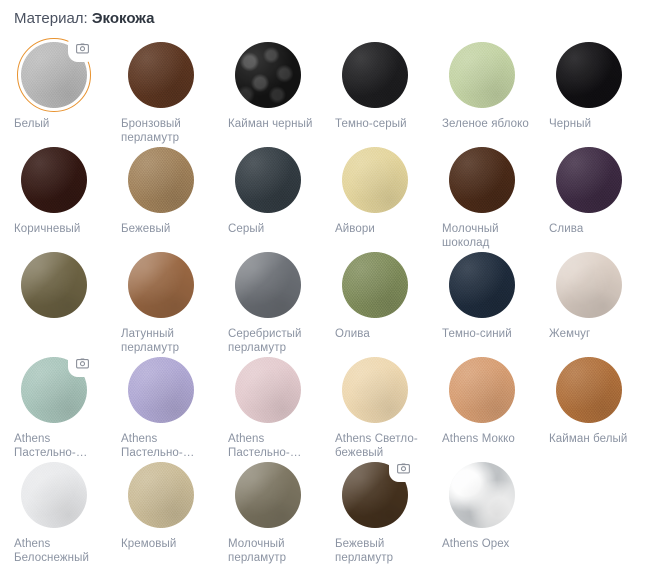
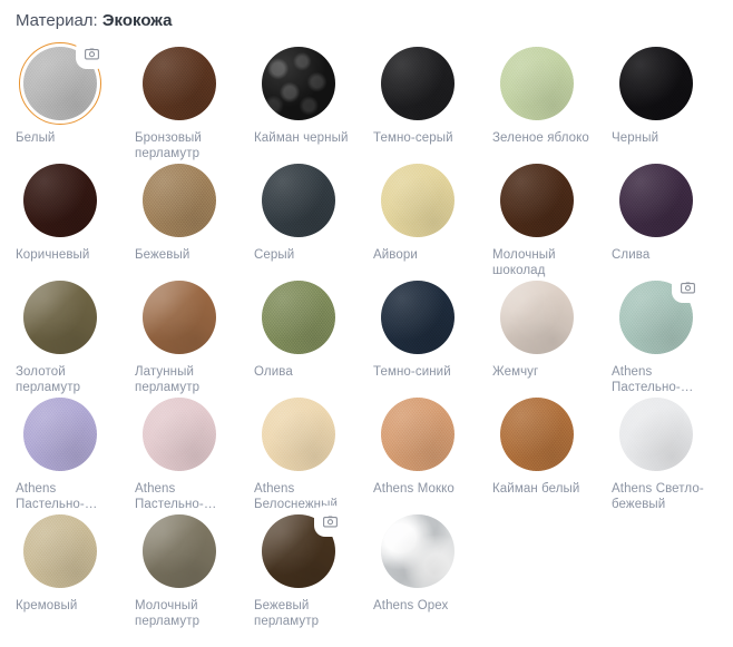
  Материал: Экокожа
  Белый
  Бронзовый перламутр
  Кайман черный
  Темно-серый
  Зеленое яблоко
  Черный
  Коричневый
  Бежевый
  Серый
  Айвори
  Молочный шоколад
  Слива
+ Золотой перламутр
  Латунный перламутр
- Серебристый перламутр
  Олива
  Темно-синий
  Жемчуг
  Athens Пастельно-…
  Athens Пастельно-…
  Athens Пастельно-…
- Athens Светло-бежевый
+ Athens Белоснежный
  Athens Мокко
  Кайман белый
- Athens Белоснежный
+ Athens Светло-бежевый
  Кремовый
  Молочный перламутр
  Бежевый перламутр
  Athens Орех
